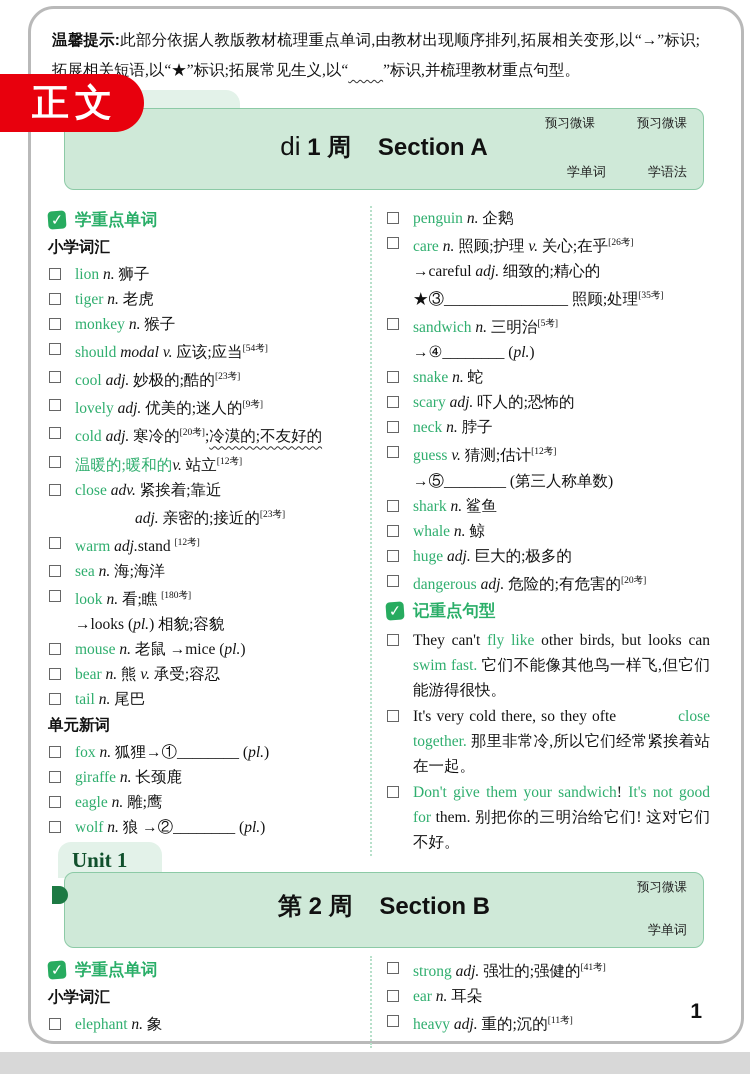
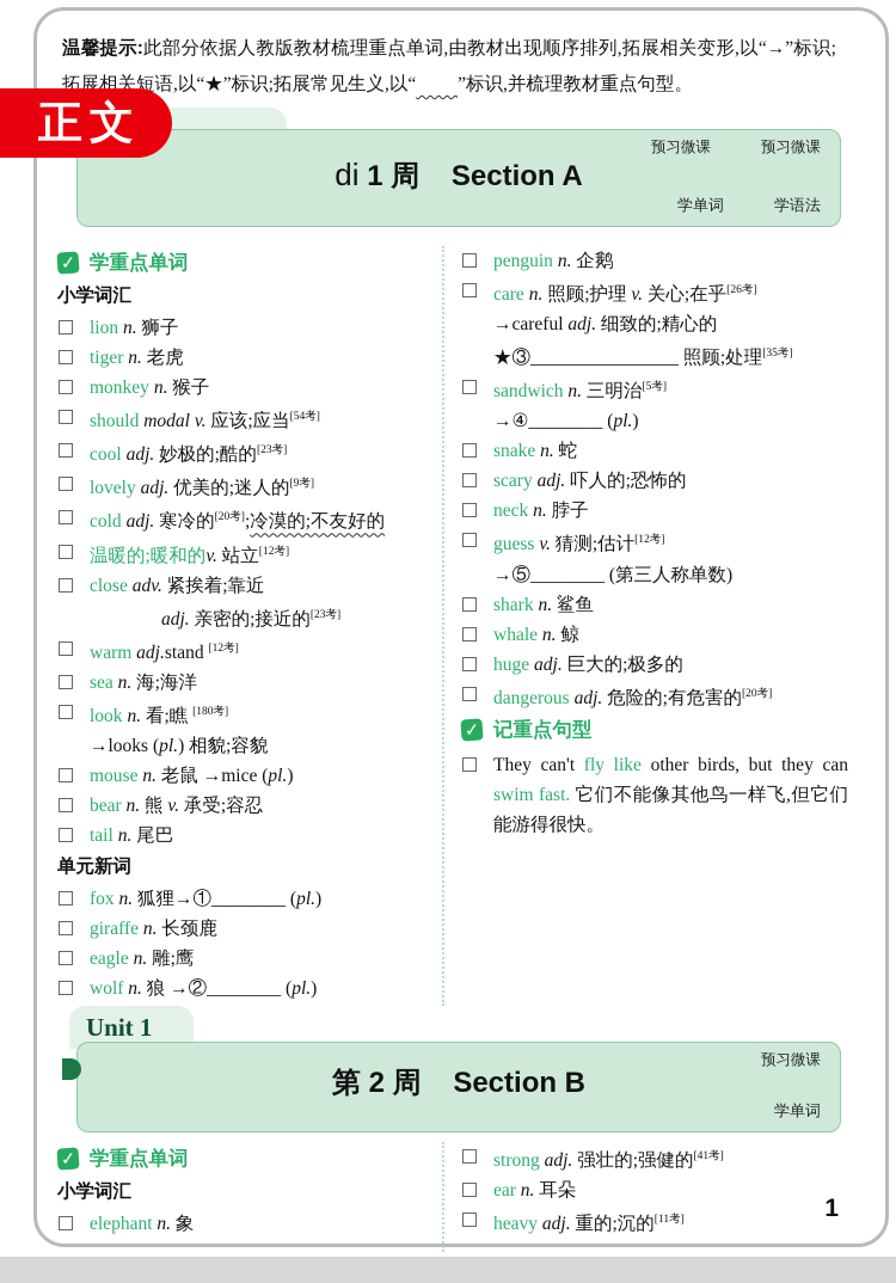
  温馨提示:此部分依据人教版教材梳理重点单词,由教材出现顺序排列,拓展相关变形,以“→”标识;拓展相关短语,以“★”标识;拓展常见生义,以“ ”标识,并梳理教材重点句型。
  正文
  预习微课 预习微课
  di 1 周 Section A
  学单词 学语法
  学重点单词
  小学词汇
  lion n. 狮子
  tiger n. 老虎
  monkey n. 猴子
  should modal v. 应该;应当[54考]
  cool adj. 妙极的;酷的[23考]
  lovely adj. 优美的;迷人的[9考]
  cold adj. 寒冷的[20考];冷漠的;不友好的
  温暖的;暖和的v. 站立[12考]
  close adv. 紧挨着;靠近
  adj. 亲密的;接近的[23考]
  warm adj.stand [12考]
  sea n. 海;海洋
  look n. 看;瞧 [180考]
  →looks (pl.) 相貌;容貌
  mouse n. 老鼠 →mice (pl.)
  bear n. 熊 v. 承受;容忍
  tail n. 尾巴
  单元新词
  fox n. 狐狸→①________ (pl.)
  giraffe n. 长颈鹿
  eagle n. 雕;鹰
  wolf n. 狼 →②________ (pl.)
  penguin n. 企鹅
  care n. 照顾;护理 v. 关心;在乎[26考]
  →careful adj. 细致的;精心的
  ★③________________ 照顾;处理[35考]
  sandwich n. 三明治[5考]
  →④________ (pl.)
  snake n. 蛇
  scary adj. 吓人的;恐怖的
  neck n. 脖子
  guess v. 猜测;估计[12考]
  →⑤________ (第三人称单数)
  shark n. 鲨鱼
  whale n. 鲸
  huge adj. 巨大的;极多的
  dangerous adj. 危险的;有危害的[20考]
  记重点句型
- They can't fly like other birds, but looks can swim fast. 它们不能像其他鸟一样飞,但它们能游得很快。
+ They can't fly like other birds, but they can swim fast. 它们不能像其他鸟一样飞,但它们能游得很快。
- It's very cold there, so they ofte close together. 那里非常冷,所以它们经常紧挨着站在一起。
- Don't give them your sandwich! It's not good for them. 别把你的三明治给它们! 这对它们不好。
  Unit 1
  预习微课
  第 2 周 Section B
  学单词
  学重点单词
  小学词汇
  elephant n. 象
  strong adj. 强壮的;强健的[41考]
  ear n. 耳朵
  heavy adj. 重的;沉的[11考]
  1
